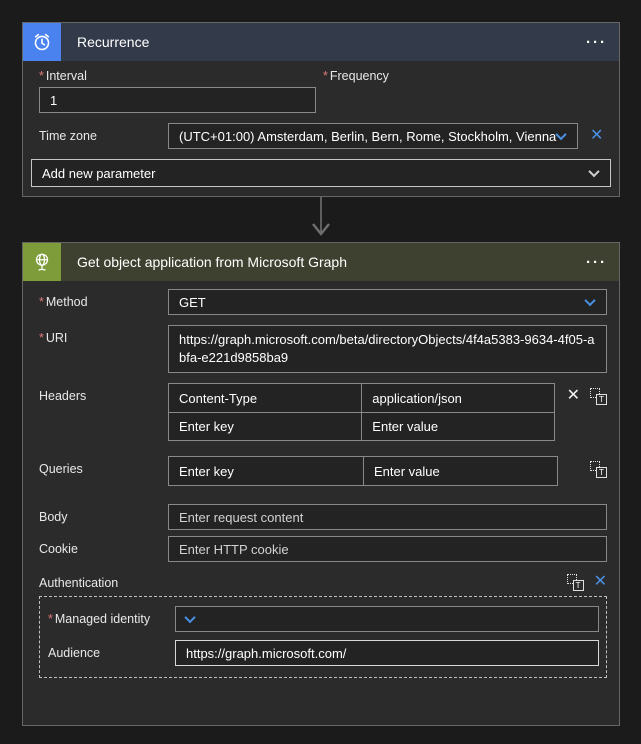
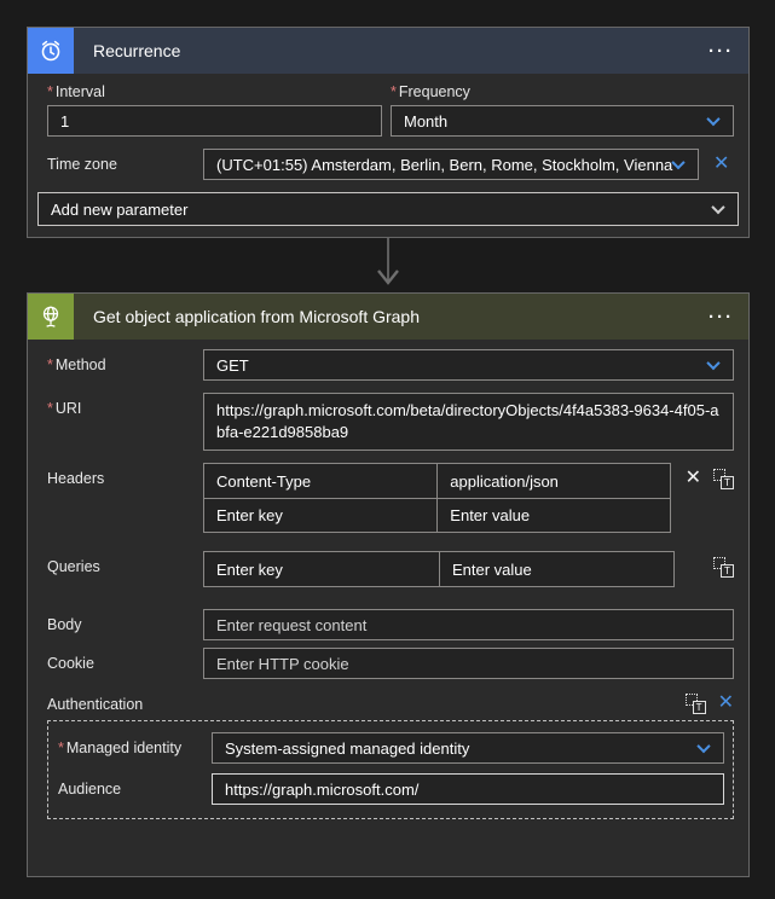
  Recurrence
  ···
  * Interval
  1
  * Frequency
+ Month
  Time zone
- (UTC+01:00) Amsterdam, Berlin, Bern, Rome, Stockholm, Vienna
+ (UTC+01:55) Amsterdam, Berlin, Bern, Rome, Stockholm, Vienna
  ✕
  Add new parameter
  Get object application from Microsoft Graph
  ···
  * Method
  GET
  * URI
  https://graph.microsoft.com/beta/directoryObjects/4f4a5383-9634-4f05-abfa-e221d9858ba9
  Headers
  Content-Type
  application/json
  Enter key
  Enter value
  ✕
  T
  Queries
  Enter key
  Enter value
  T
  Body
  Enter request content
  Cookie
  Enter HTTP cookie
  Authentication
  T
  ✕
  * Managed identity
+ System-assigned managed identity
  Audience
  https://graph.microsoft.com/
